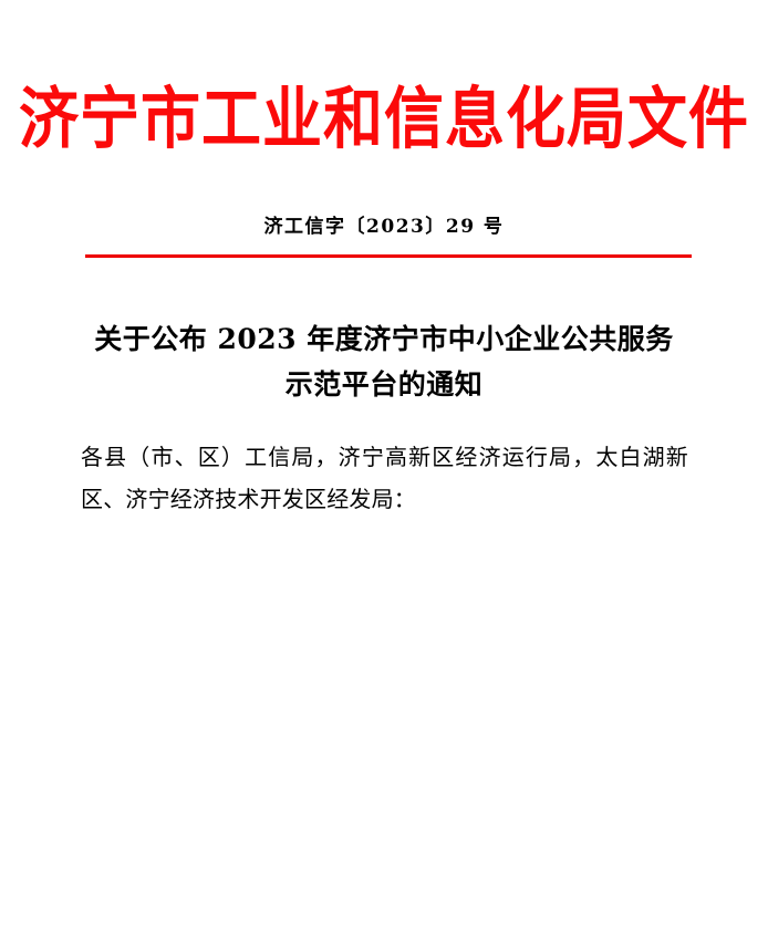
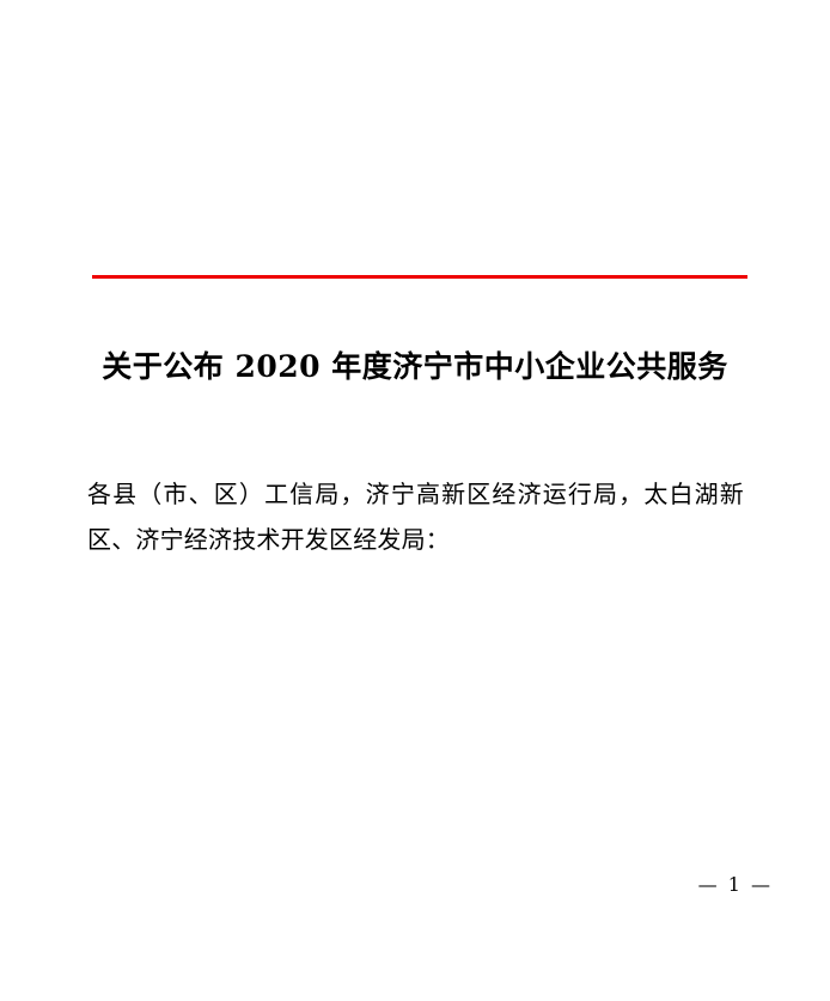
- 济宁市工业和信息化局文件
- 济工信字〔2023〕29 号
- 关于公布 2023 年度济宁市中小企业公共服务
+ 关于公布 2020 年度济宁市中小企业公共服务
- 示范平台的通知
  各县（市、区）工信局，济宁高新区经济运行局，太白湖新区、济宁经济技术开发区经发局：
+ — 1 —
